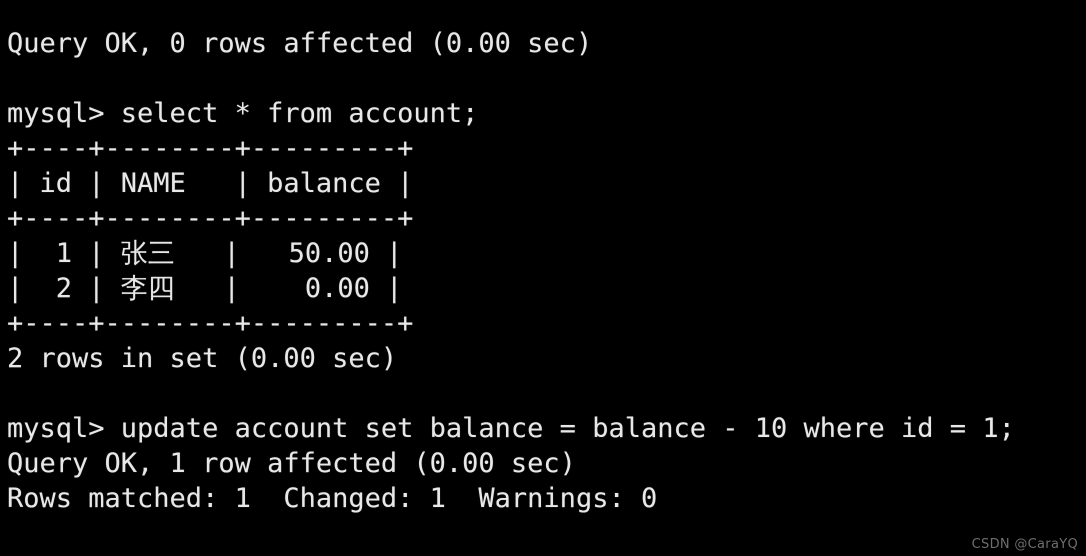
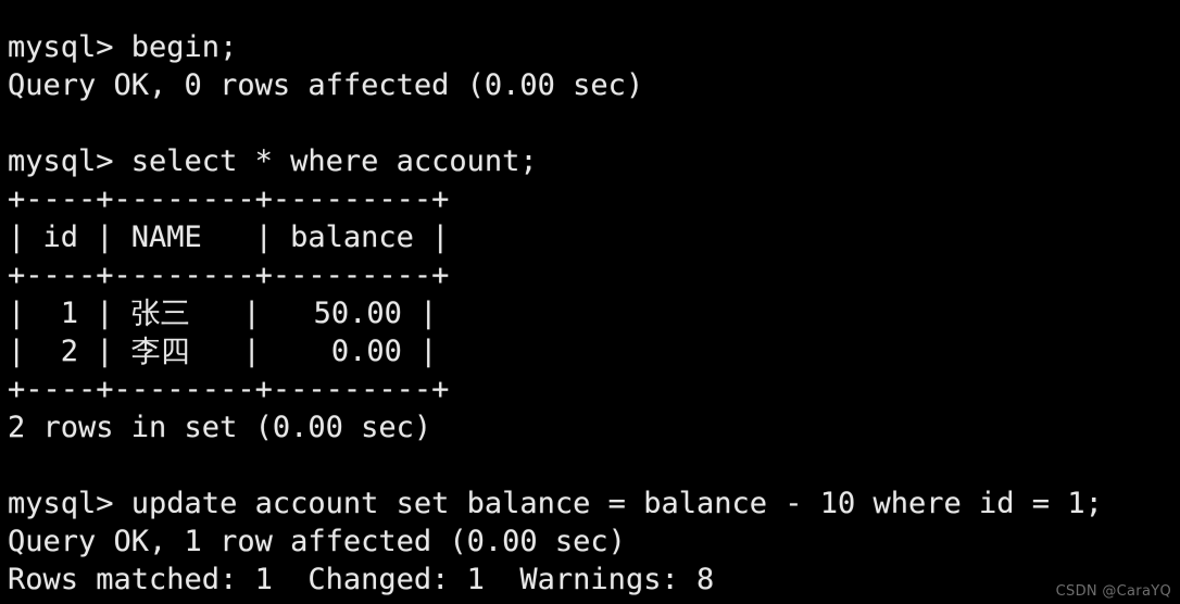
+ mysql> begin;
  Query OK, 0 rows affected (0.00 sec)
- mysql> select * from account;
+ mysql> select * where account;
  +----+--------+---------+
  | id | NAME | balance |
  +----+--------+---------+
  | 1 | 张三 | 50.00 |
  | 2 | 李四 | 0.00 |
  +----+--------+---------+
  2 rows in set (0.00 sec)
  mysql> update account set balance = balance - 10 where id = 1;
  Query OK, 1 row affected (0.00 sec)
- Rows matched: 1 Changed: 1 Warnings: 0
+ Rows matched: 1 Changed: 1 Warnings: 8
  CSDN @CaraYQ
